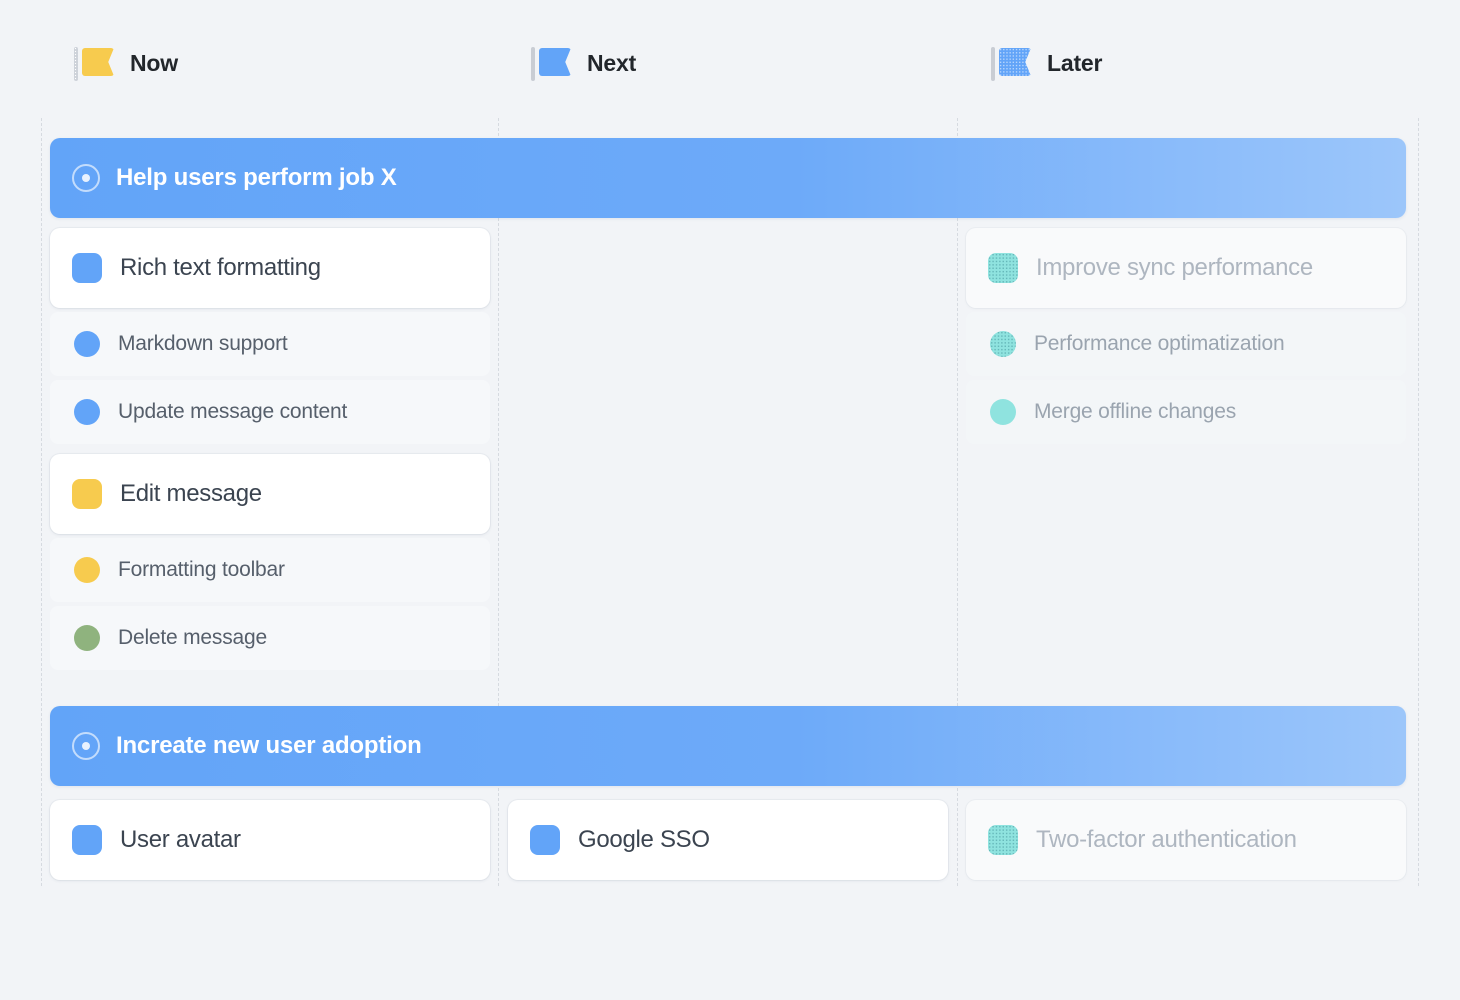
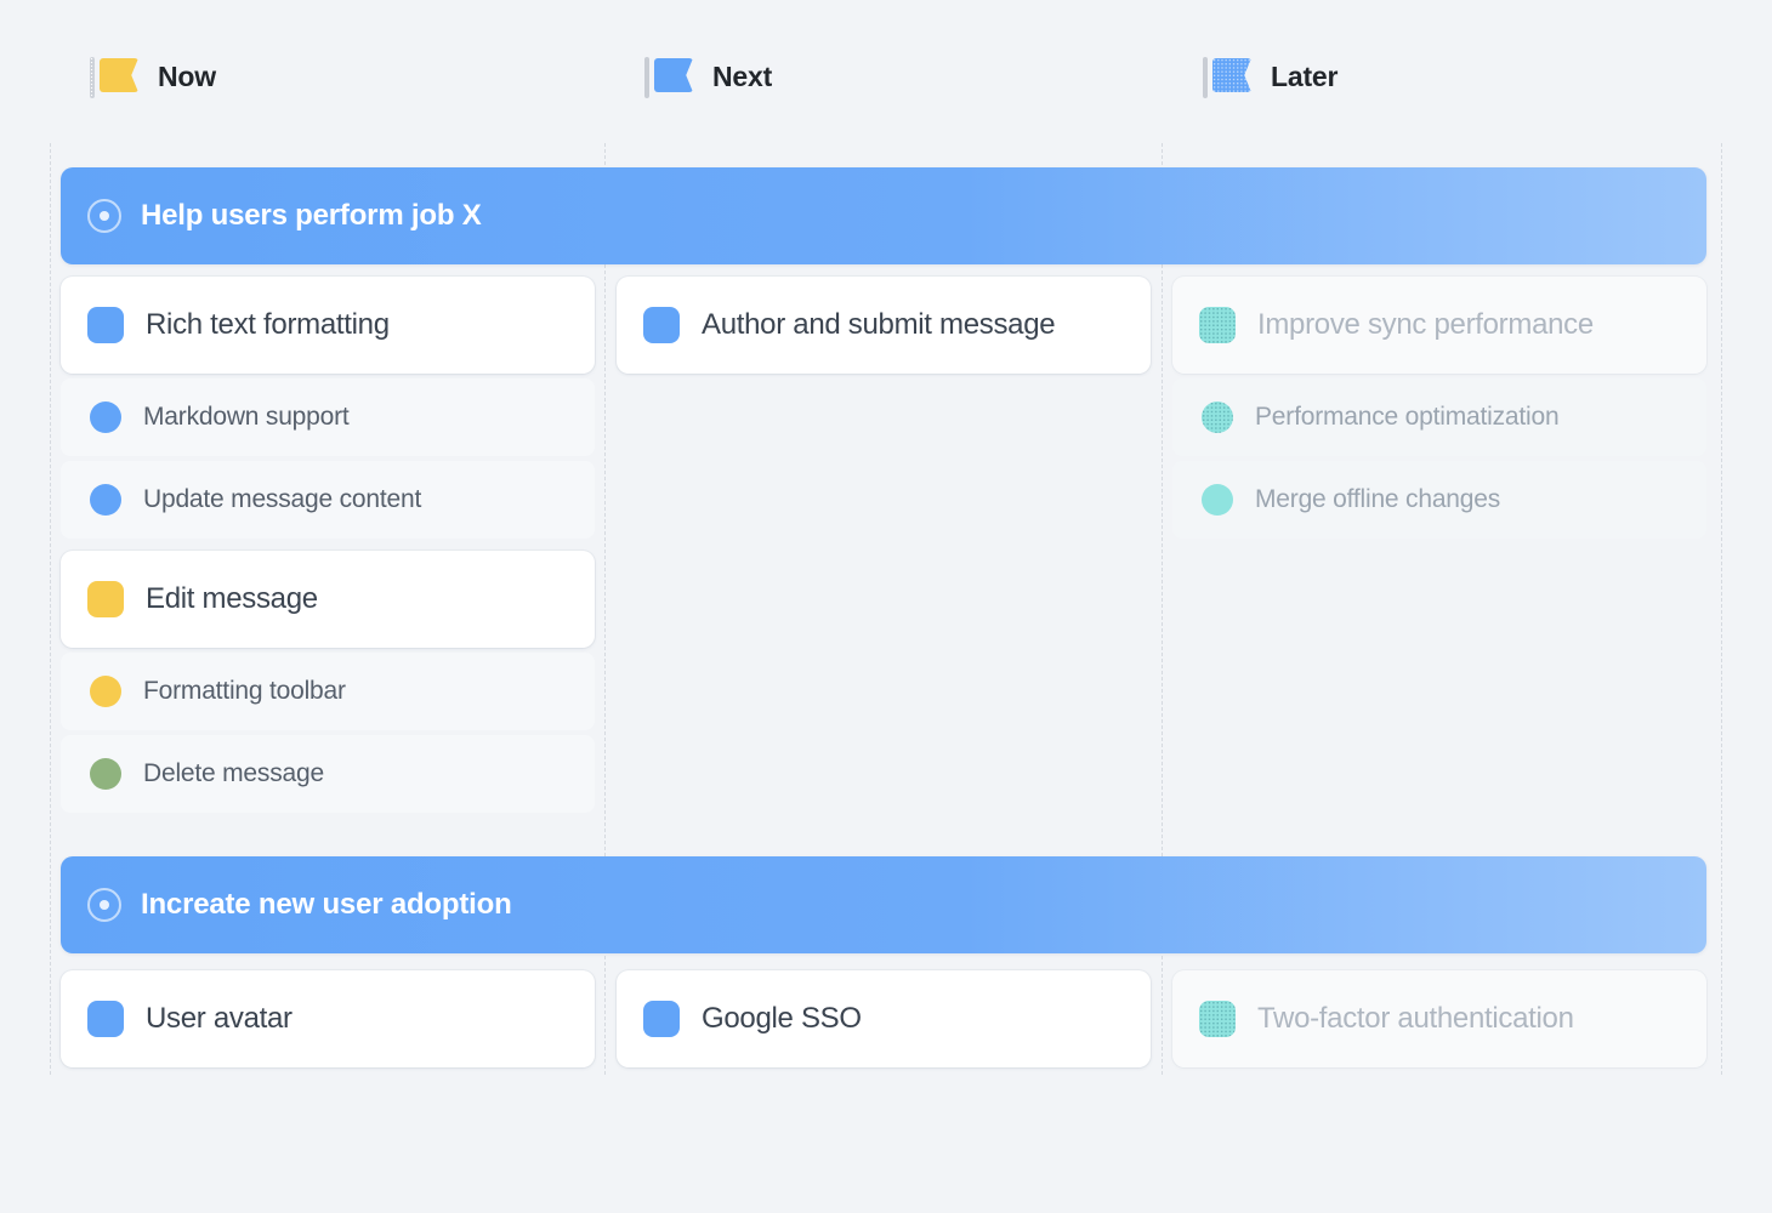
  Now
  Next
  Later
  Help users perform job X
  Rich text formatting
  Markdown support
  Update message content
  Edit message
  Formatting toolbar
  Delete message
+ Author and submit message
  Improve sync performance
  Performance optimatization
  Merge offline changes
  Increate new user adoption
  User avatar
  Google SSO
  Two-factor authentication
